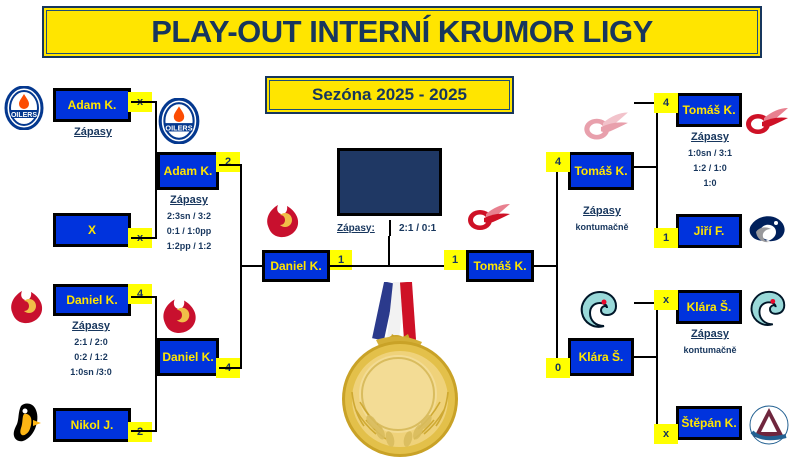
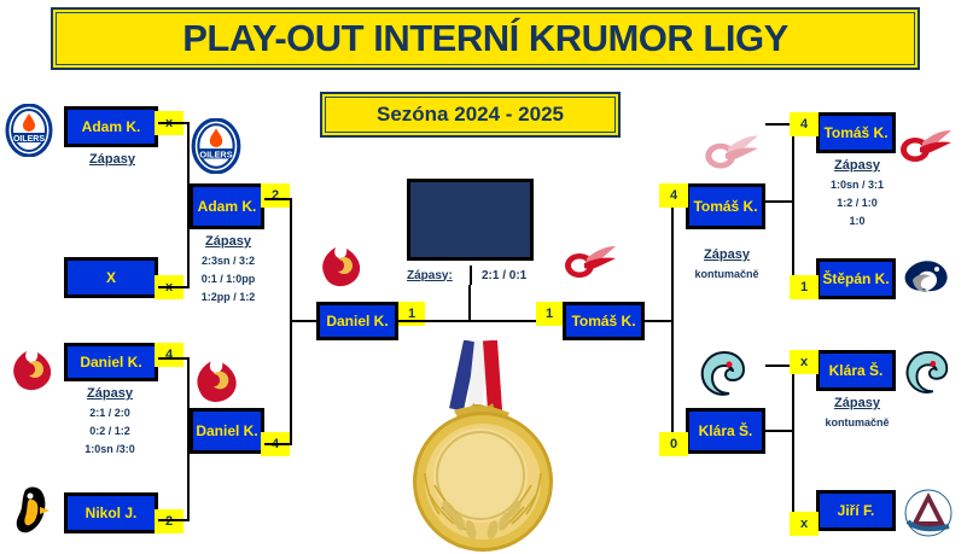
  PLAY-OUT INTERNÍ KRUMOR LIGY
- Sezóna 2025 - 2025
+ Sezóna 2024 - 2025
  Adam K.
  Zápasy
  X
  OILERS
  Adam K.
  2
  Zápasy
  2:3sn / 3:2
  0:1 / 1:0pp
  1:2pp / 1:2
  Daniel K.
  4
  Zápasy
  2:1 / 2:0
  0:2 / 1:2
  1:0sn /3:0
  Nikol J.
  2
  Daniel K.
  Daniel K.
  1
  Zápasy:
  2:1 / 0:1
  Tomáš K.
  1
  Tomáš K.
  4
  Zápasy
  kontumačně
  Klára Š.
  0
  Tomáš K.
  4
  Zápasy
  1:0sn / 3:1
  1:2 / 1:0
  1:0
- Jiří F.
+ Štěpán K.
  1
  Klára Š.
  x
  Zápasy
  kontumačně
- Štěpán K.
+ Jiří F.
  x
